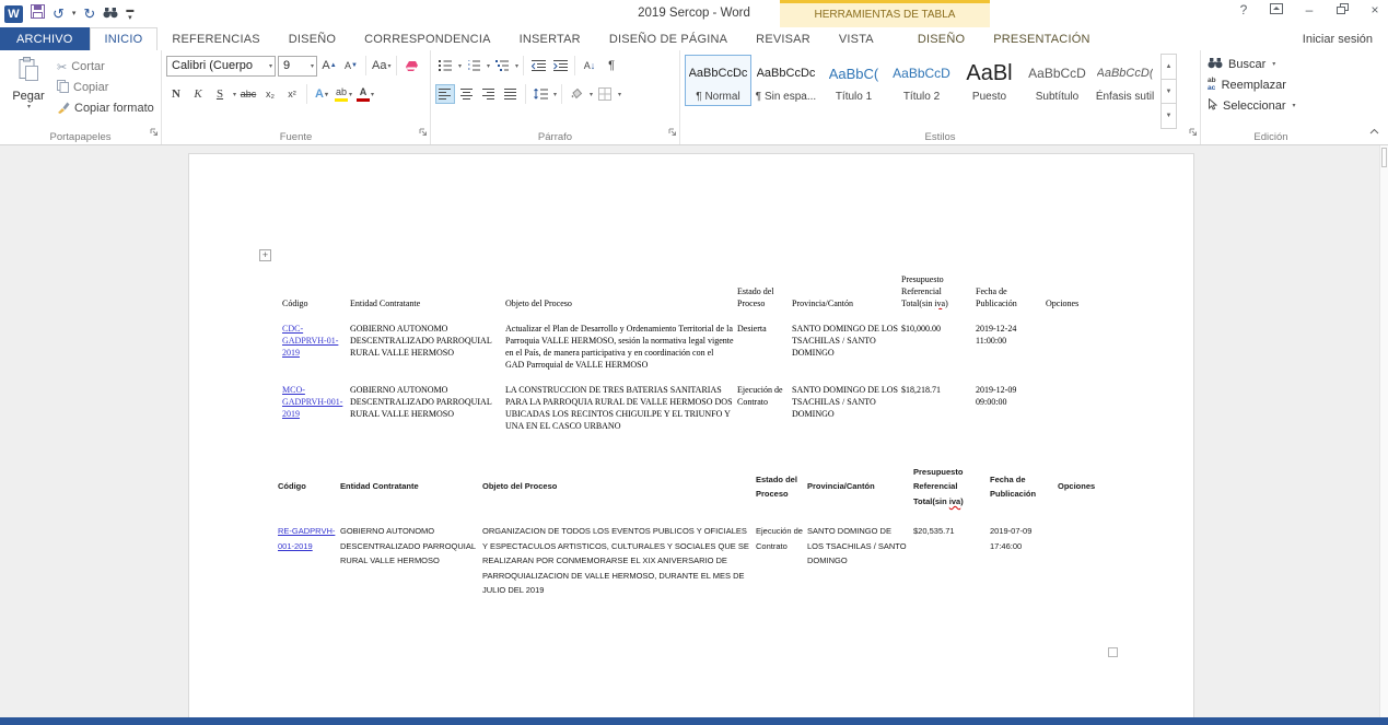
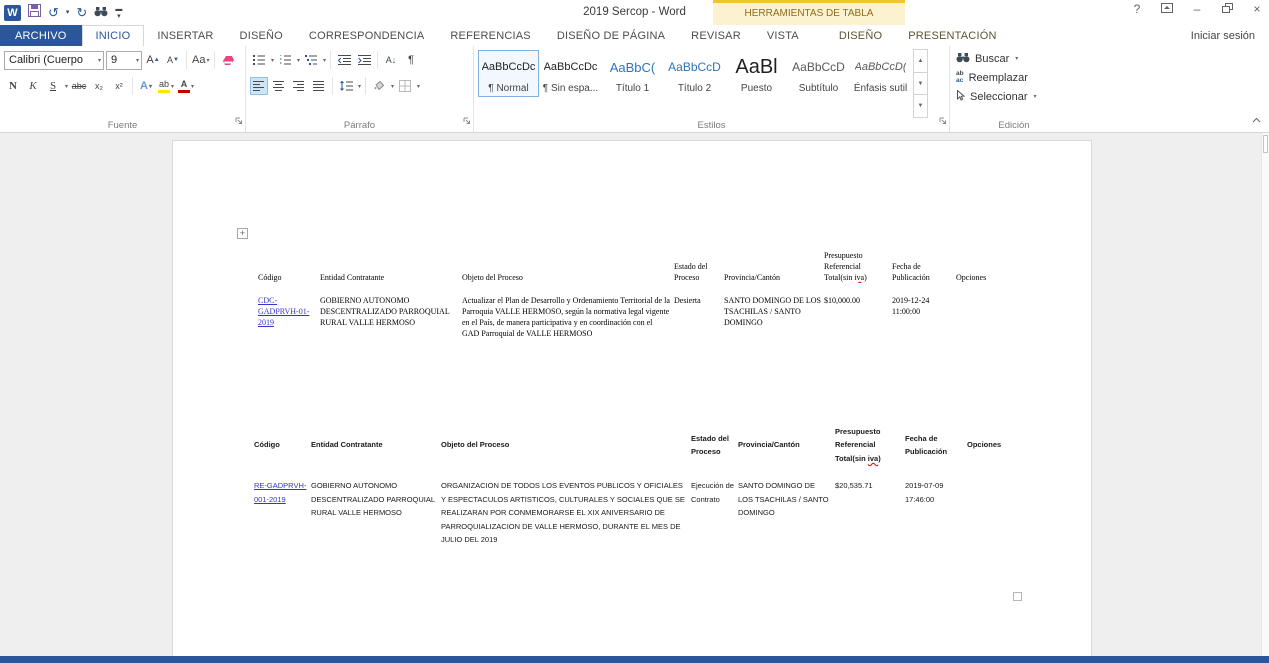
  W
  ↺
  ↻
  2019 Sercop - Word
  HERRAMIENTAS DE TABLA
  ?
  –
  ×
  ARCHIVO
  INICIO
- REFERENCIAS
+ INSERTAR
  DISEÑO
  CORRESPONDENCIA
- INSERTAR
+ REFERENCIAS
  DISEÑO DE PÁGINA
  REVISAR
  VISTA
  DISEÑO
  PRESENTACIÓN
  Iniciar sesión
- Pegar
- ✂
- Cortar
- Copiar
- Copiar formato
- Portapapeles
  Calibri (Cuerpo
  9
  A
  A
  Aa
  N
  K
  S
  abc
  x₂
  x²
  A
  ab
  A
  Fuente
  A
  ↓
  ¶
  Párrafo
  AaBbCcDc
  ¶ Normal
  AaBbCcDc
  ¶ Sin espa...
  AaBbC(
  Título 1
  AaBbCcD
  Título 2
  AaBl
  Puesto
  AaBbCcD
  Subtítulo
  AaBbCcD(
  Énfasis sutil
  Estilos
  Buscar
  Reemplazar
  Seleccionar
  Edición
  +
  Código	Entidad Contratante	Objeto del Proceso	Estado del Proceso	Provincia/Cantón	Presupuesto Referencial Total(sin iva)	Fecha de Publicación	Opciones
- CDC-GADPRVH-01-2019	GOBIERNO AUTONOMO DESCENTRALIZADO PARROQUIAL RURAL VALLE HERMOSO	Actualizar el Plan de Desarrollo y Ordenamiento Territorial de la Parroquia VALLE HERMOSO, sesión la normativa legal vigente en el País, de manera participativa y en coordinación con el GAD Parroquial de VALLE HERMOSO	Desierta	SANTO DOMINGO DE LOS TSACHILAS / SANTO DOMINGO	$10,000.00	2019-12-24 11:00:00
+ CDC-GADPRVH-01-2019	GOBIERNO AUTONOMO DESCENTRALIZADO PARROQUIAL RURAL VALLE HERMOSO	Actualizar el Plan de Desarrollo y Ordenamiento Territorial de la Parroquia VALLE HERMOSO, según la normativa legal vigente en el País, de manera participativa y en coordinación con el GAD Parroquial de VALLE HERMOSO	Desierta	SANTO DOMINGO DE LOS TSACHILAS / SANTO DOMINGO	$10,000.00	2019-12-24 11:00:00
- MCO-GADPRVH-001-2019	GOBIERNO AUTONOMO DESCENTRALIZADO PARROQUIAL RURAL VALLE HERMOSO	LA CONSTRUCCION DE TRES BATERIAS SANITARIAS PARA LA PARROQUIA RURAL DE VALLE HERMOSO DOS UBICADAS LOS RECINTOS CHIGUILPE Y EL TRIUNFO Y UNA EN EL CASCO URBANO	Ejecución de Contrato	SANTO DOMINGO DE LOS TSACHILAS / SANTO DOMINGO	$18,218.71	2019-12-09 09:00:00
  Código	Entidad Contratante	Objeto del Proceso	Estado del Proceso	Provincia/Cantón	Presupuesto Referencial Total(sin iva)	Fecha de Publicación	Opciones
  RE-GADPRVH-001-2019	GOBIERNO AUTONOMO DESCENTRALIZADO PARROQUIAL RURAL VALLE HERMOSO	ORGANIZACION DE TODOS LOS EVENTOS PUBLICOS Y OFICIALES Y ESPECTACULOS ARTISTICOS, CULTURALES Y SOCIALES QUE SE REALIZARAN POR CONMEMORARSE EL XIX ANIVERSARIO DE PARROQUIALIZACION DE VALLE HERMOSO, DURANTE EL MES DE JULIO DEL 2019	Ejecución de Contrato	SANTO DOMINGO DE LOS TSACHILAS / SANTO DOMINGO	$20,535.71	2019-07-09 17:46:00
